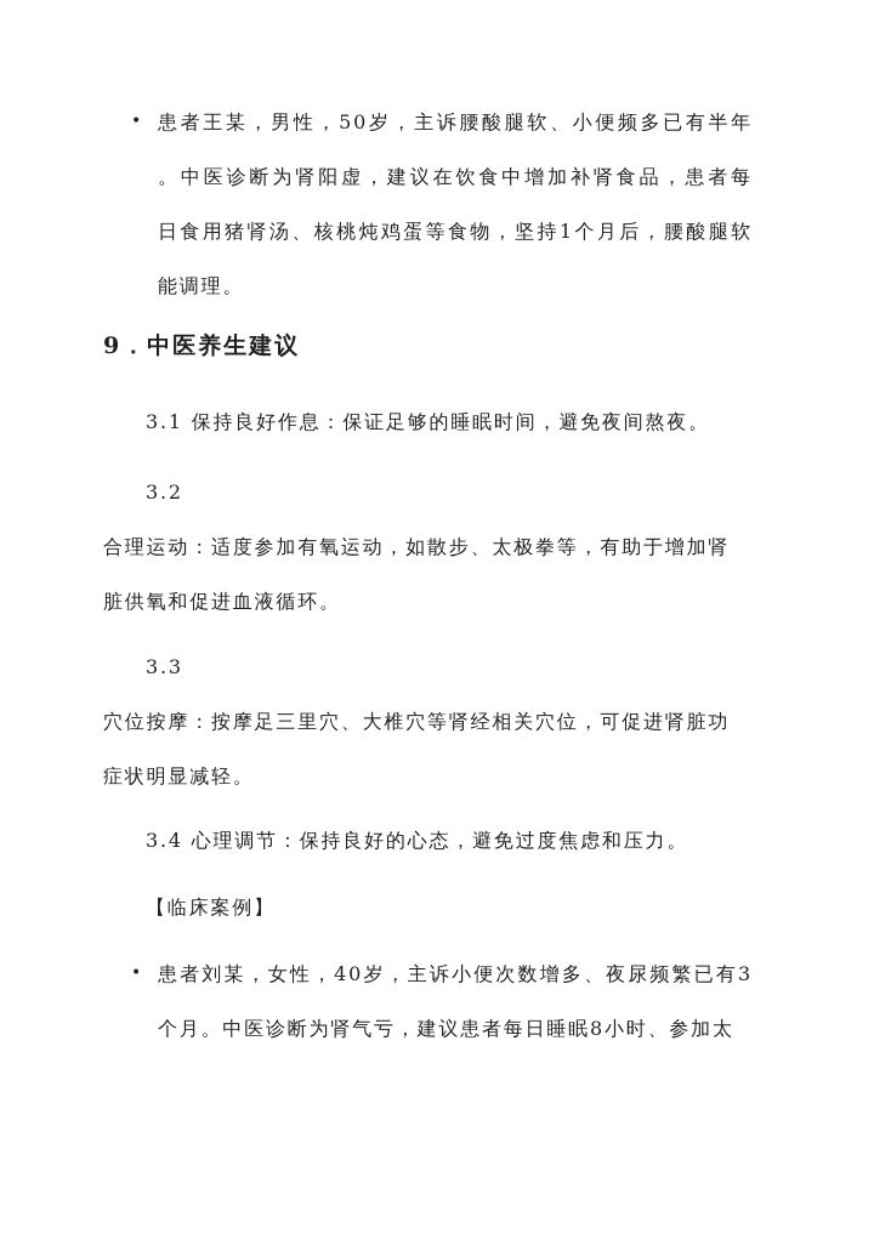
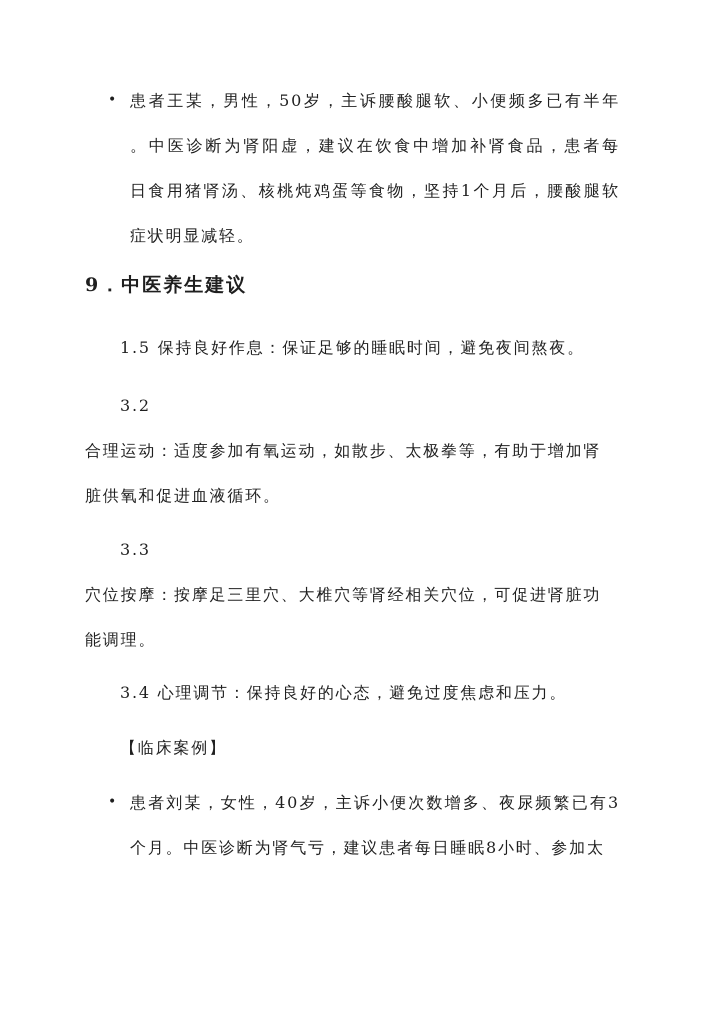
  •
  患者王某，男性，50岁，主诉腰酸腿软、小便频多已有半年
  。中医诊断为肾阳虚，建议在饮食中增加补肾食品，患者每
  日食用猪肾汤、核桃炖鸡蛋等食物，坚持1个月后，腰酸腿软
- 能调理。
+ 症状明显减轻。
  9．中医养生建议
- 3.1 保持良好作息：保证足够的睡眠时间，避免夜间熬夜。
+ 1.5 保持良好作息：保证足够的睡眠时间，避免夜间熬夜。
  3.2
  合理运动：适度参加有氧运动，如散步、太极拳等，有助于增加肾
  脏供氧和促进血液循环。
  3.3
  穴位按摩：按摩足三里穴、大椎穴等肾经相关穴位，可促进肾脏功
- 症状明显减轻。
+ 能调理。
  3.4 心理调节：保持良好的心态，避免过度焦虑和压力。
  【临床案例】
  •
  患者刘某，女性，40岁，主诉小便次数增多、夜尿频繁已有3
  个月。中医诊断为肾气亏，建议患者每日睡眠8小时、参加太
